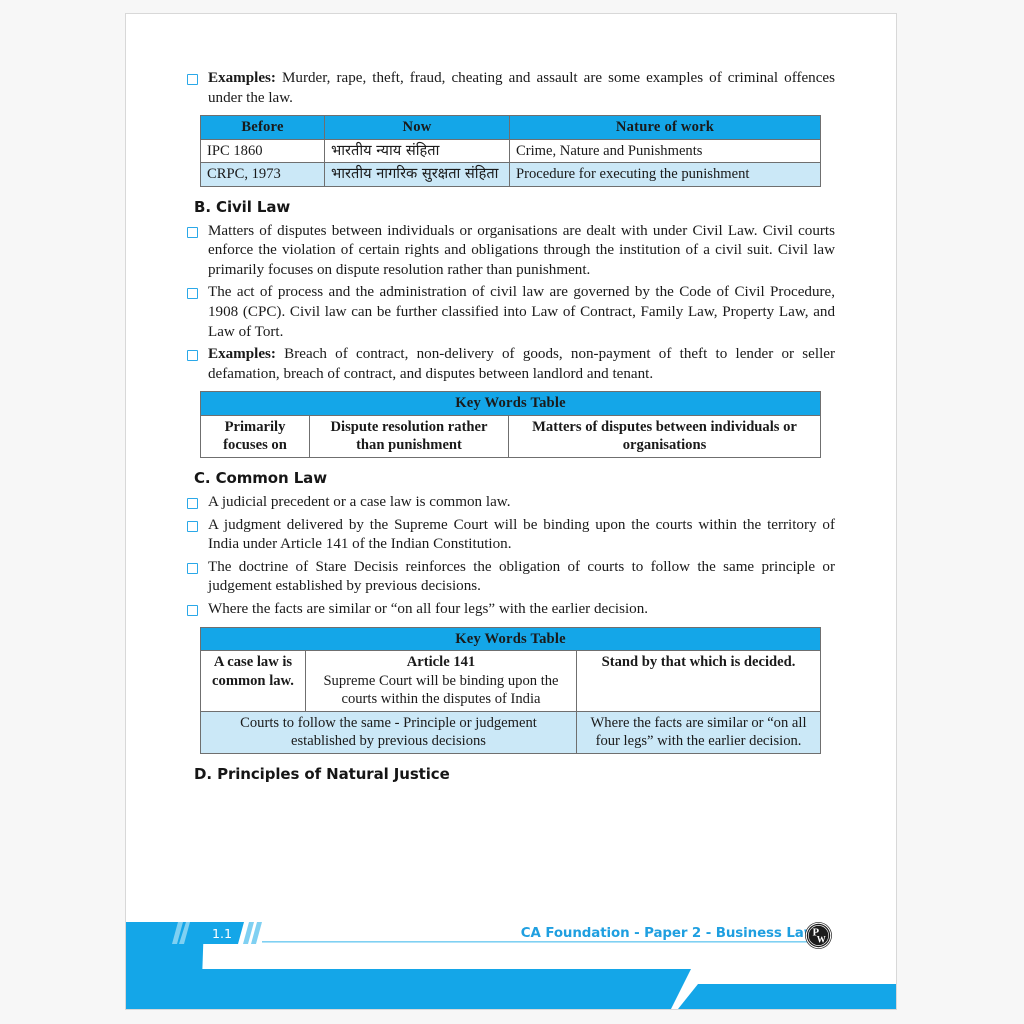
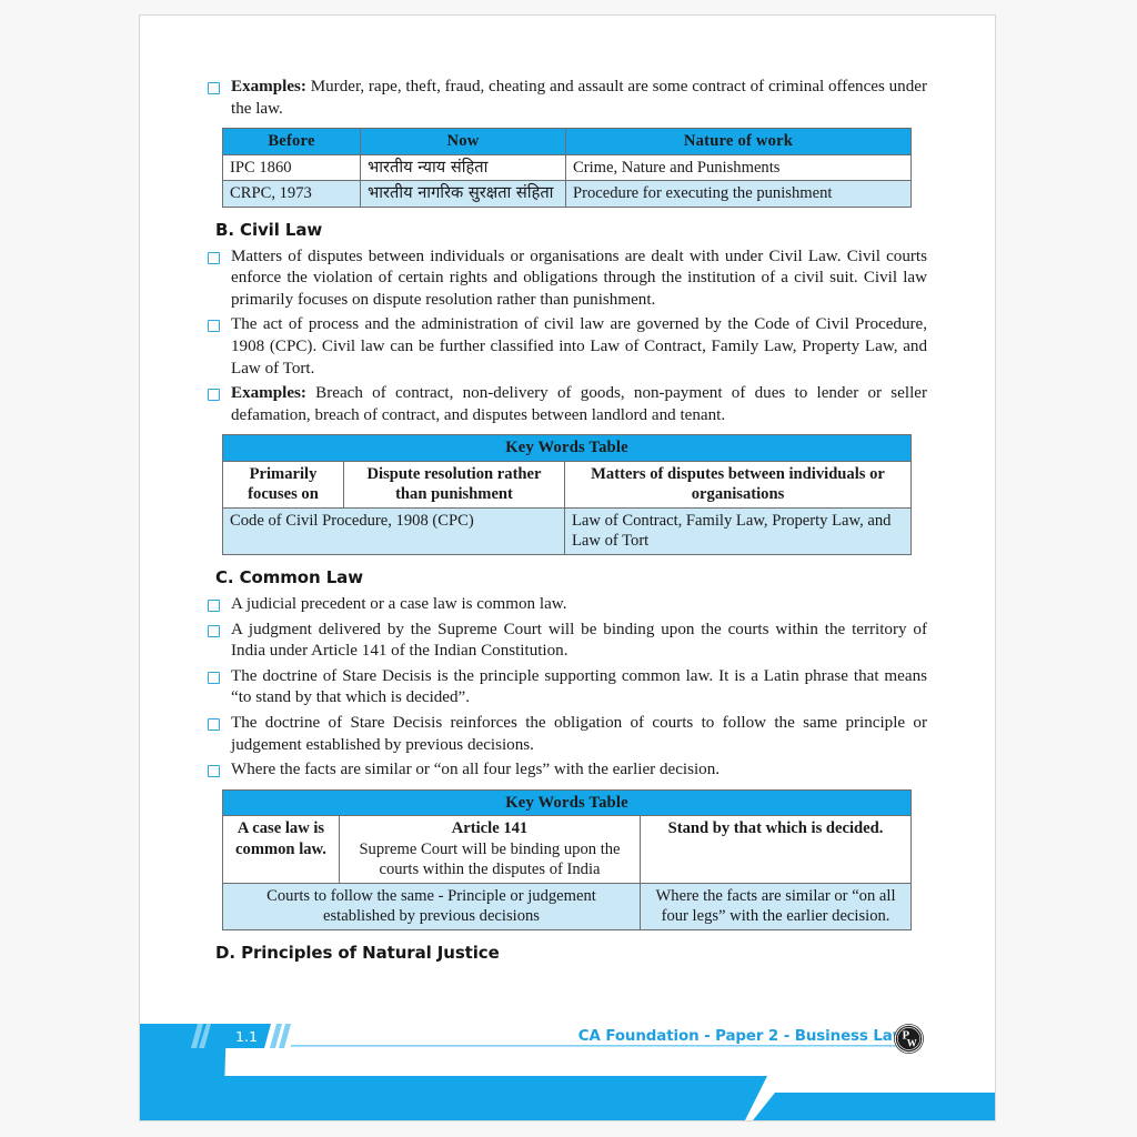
- Examples: Murder, rape, theft, fraud, cheating and assault are some examples of criminal offences under the law.
+ Examples: Murder, rape, theft, fraud, cheating and assault are some contract of criminal offences under the law.
  Before	Now	Nature of work
  IPC 1860	भारतीय न्याय संहिता	Crime, Nature and Punishments
  CRPC, 1973	भारतीय नागरिक सुरक्षता संहिता	Procedure for executing the punishment
  B. Civil Law
  Matters of disputes between individuals or organisations are dealt with under Civil Law. Civil courts enforce the violation of certain rights and obligations through the institution of a civil suit. Civil law primarily focuses on dispute resolution rather than punishment.
  The act of process and the administration of civil law are governed by the Code of Civil Procedure, 1908 (CPC). Civil law can be further classified into Law of Contract, Family Law, Property Law, and Law of Tort.
- Examples: Breach of contract, non-delivery of goods, non-payment of theft to lender or seller defamation, breach of contract, and disputes between landlord and tenant.
+ Examples: Breach of contract, non-delivery of goods, non-payment of dues to lender or seller defamation, breach of contract, and disputes between landlord and tenant.
  Key Words Table
  Primarily focuses on	Dispute resolution rather than punishment	Matters of disputes between individuals or organisations
+ Code of Civil Procedure, 1908 (CPC)	Law of Contract, Family Law, Property Law, and Law of Tort
  C. Common Law
  A judicial precedent or a case law is common law.
  A judgment delivered by the Supreme Court will be binding upon the courts within the territory of India under Article 141 of the Indian Constitution.
+ The doctrine of Stare Decisis is the principle supporting common law. It is a Latin phrase that means “to stand by that which is decided”.
  The doctrine of Stare Decisis reinforces the obligation of courts to follow the same principle or judgement established by previous decisions.
  Where the facts are similar or “on all four legs” with the earlier decision.
  Key Words Table
  A case law is common law.	Article 141 Supreme Court will be binding upon the courts within the disputes of India	Stand by that which is decided.
  Courts to follow the same - Principle or judgement established by previous decisions	Where the facts are similar or “on all four legs” with the earlier decision.
  D. Principles of Natural Justice
  1.1
  CA Foundation - Paper 2 - Business La
  P
  W
